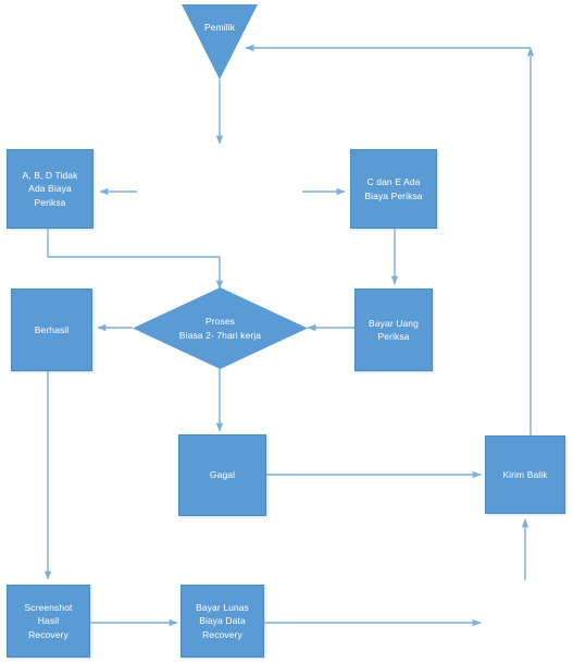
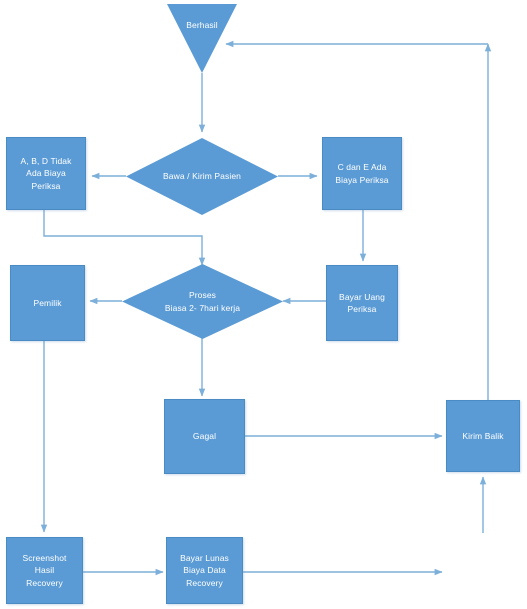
- Pemilik
+ Berhasil
  A, B, D Tidak
  Ada Biaya
  Periksa
+ Bawa / Kirim Pasien
  C dan E Ada
  Biaya Periksa
- Berhasil
+ Pemilik
  Proses
  Biasa 2- 7hari kerja
  Bayar Uang
  Periksa
  Gagal
  Kirim Balik
  Screenshot
  Hasil
  Recovery
  Bayar Lunas
  Biaya Data
  Recovery
